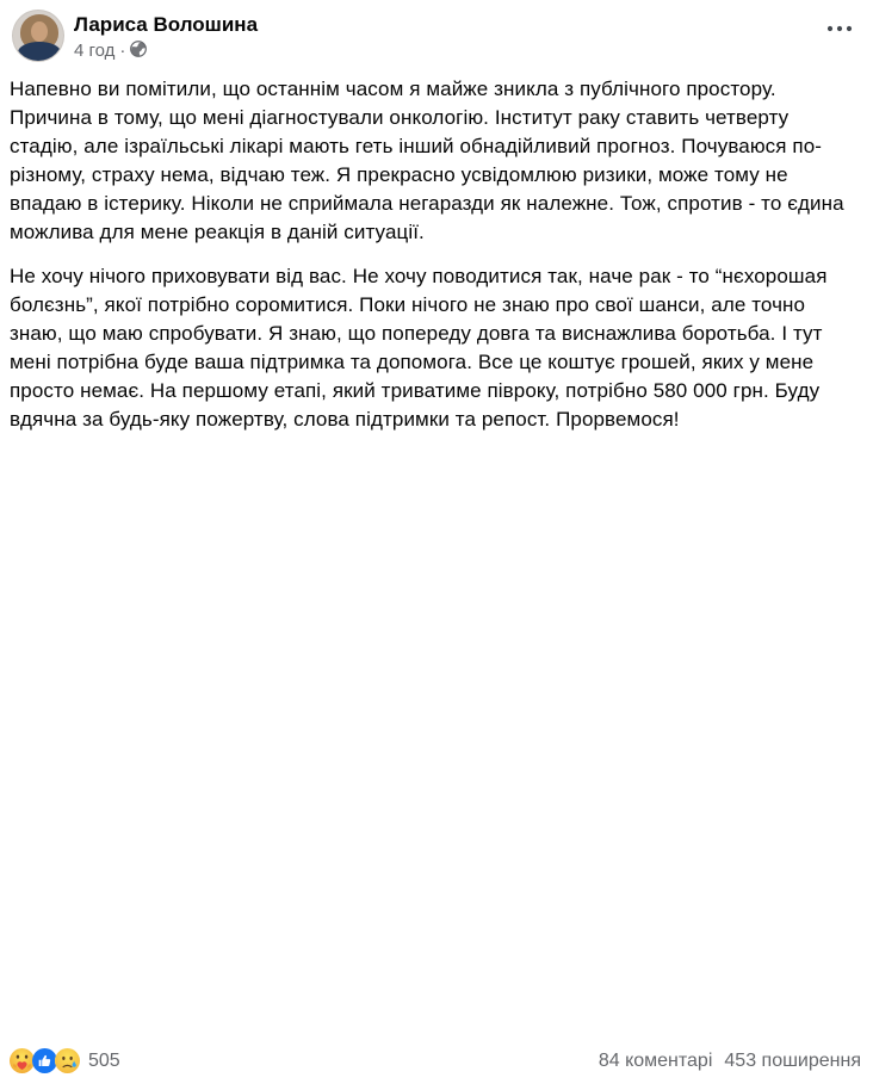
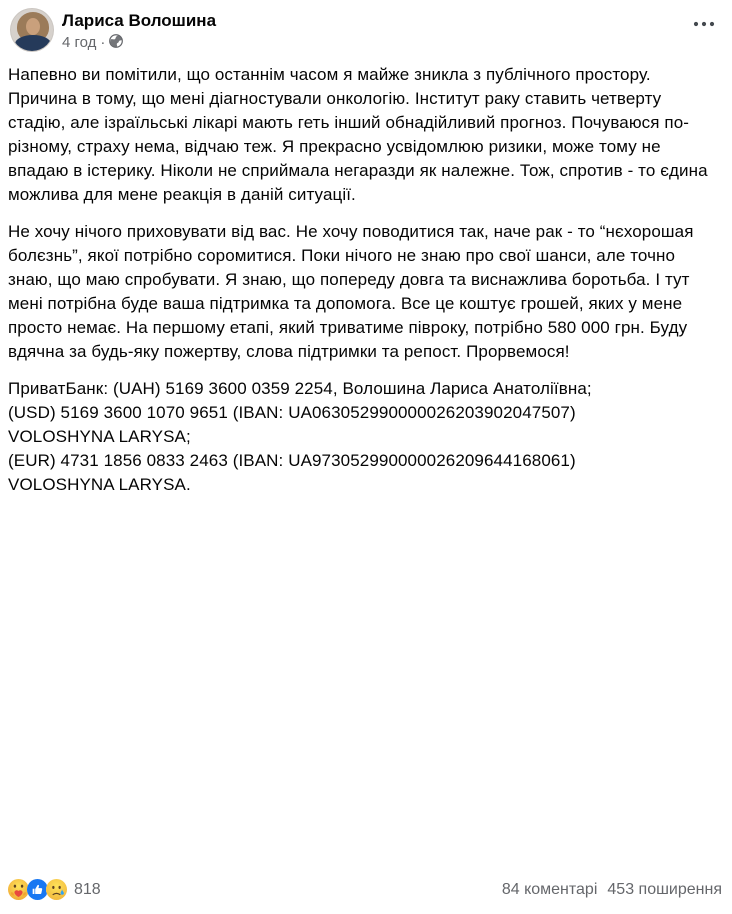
  Лариса Волошина
  4 год
  ·
  Напевно ви помітили, що останнім часом я майже зникла з публічного простору. Причина в тому, що мені діагностували онкологію. Інститут раку ставить четверту стадію, але ізраїльські лікарі мають геть інший обнадійливий прогноз. Почуваюся по-різному, страху нема, відчаю теж. Я прекрасно усвідомлюю ризики, може тому не впадаю в істерику. Ніколи не сприймала негаразди як належне. Тож, спротив - то єдина можлива для мене реакція в даній ситуації.
  Не хочу нічого приховувати від вас. Не хочу поводитися так, наче рак - то “нєхорошая болєзнь”, якої потрібно соромитися. Поки нічого не знаю про свої шанси, але точно знаю, що маю спробувати. Я знаю, що попереду довга та виснажлива боротьба. І тут мені потрібна буде ваша підтримка та допомога. Все це коштує грошей, яких у мене просто немає. На першому етапі, який триватиме півроку, потрібно 580 000 грн. Буду вдячна за будь-яку пожертву, слова підтримки та репост. Прорвемося!
+ ПриватБанк: (UAH) 5169 3600 0359 2254, Волошина Лариса Анатоліївна;
+ (USD) 5169 3600 1070 9651 (IBAN: UA063052990000026203902047507)
+ VOLOSHYNA LARYSA;
+ (EUR) 4731 1856 0833 2463 (IBAN: UA973052990000026209644168061)
+ VOLOSHYNA LARYSA.
- 505
+ 818
  84 коментарі
  453 поширення
